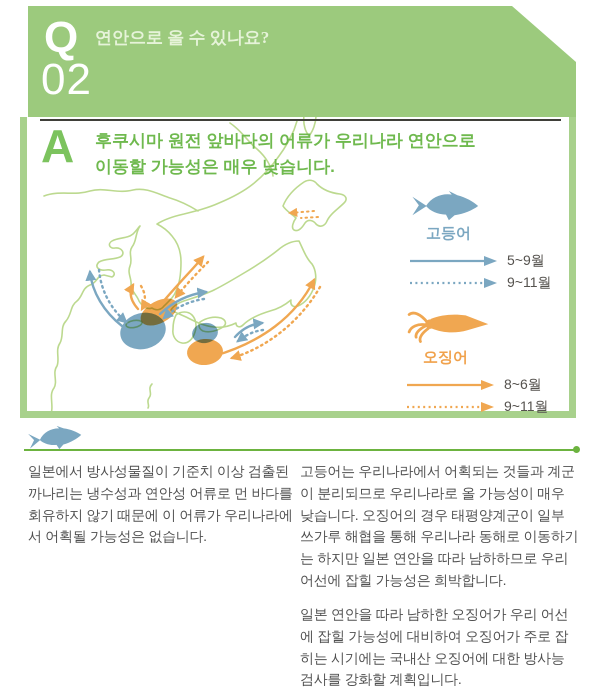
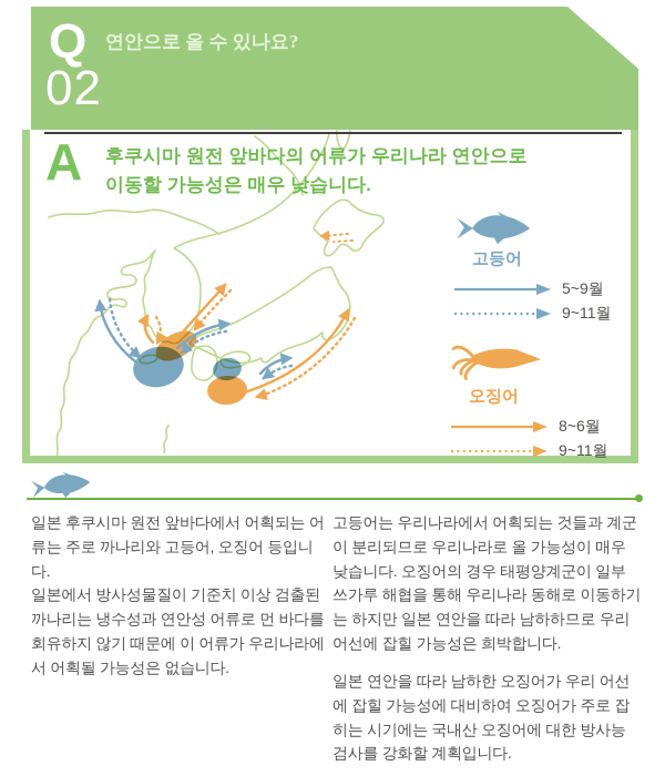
  Q
  02
  연안으로 올 수 있나요?
  A
  후쿠시마 원전 앞바다의 어류가 우리나라 연안으로
  이동할 가능성은 매우 낮습니다.
  고등어
  5~9월
  9~11월
  오징어
  8~6월
  9~11월
+ 일본 후쿠시마 원전 앞바다에서 어획되는 어류는 주로 까나리와 고등어, 오징어 등입니다.
  일본에서 방사성물질이 기준치 이상 검출된 까나리는 냉수성과 연안성 어류로 먼 바다를 회유하지 않기 때문에 이 어류가 우리나라에서 어획될 가능성은 없습니다.
  고등어는 우리나라에서 어획되는 것들과 계군이 분리되므로 우리나라로 올 가능성이 매우 낮습니다. 오징어의 경우 태평양계군이 일부 쓰가루 해협을 통해 우리나라 동해로 이동하기는 하지만 일본 연안을 따라 남하하므로 우리 어선에 잡힐 가능성은 희박합니다.
  일본 연안을 따라 남하한 오징어가 우리 어선에 잡힐 가능성에 대비하여 오징어가 주로 잡히는 시기에는 국내산 오징어에 대한 방사능 검사를 강화할 계획입니다.
